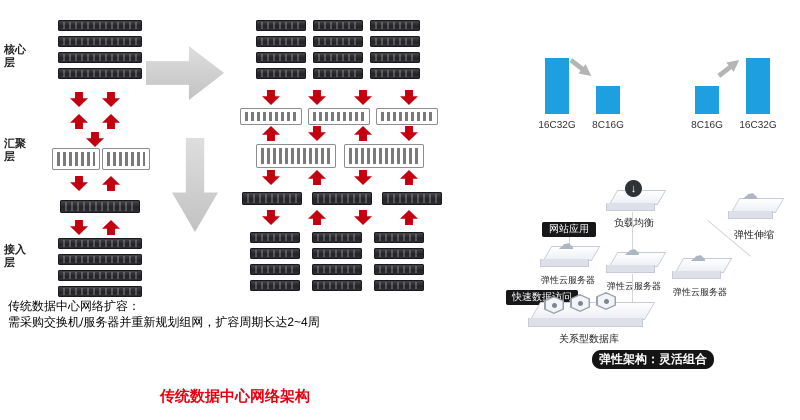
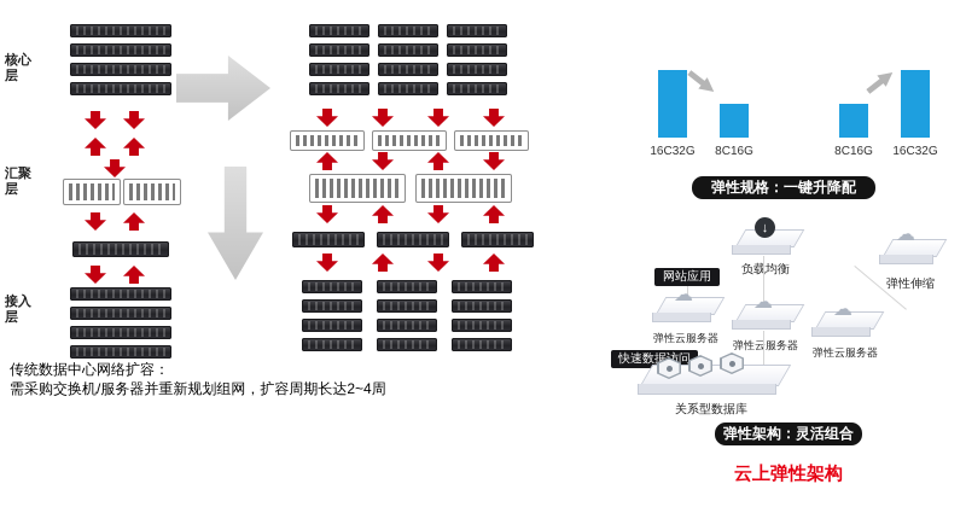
  核心层
  汇聚层
  接入层
  传统数据中心网络扩容：
  需采购交换机/服务器并重新规划组网，扩容周期长达2~4周
- 传统数据中心网络架构
  16C32G
  8C16G
  8C16G
  16C32G
+ 弹性规格：一键升降配
  ↓
  负载均衡
  网站应用
  ☁
  弹性伸缩
  ☁
  弹性云服务器
  ☁
  弹性云服务器
  ☁
  弹性云服务器
  快速数据问
  关系型数据库
  弹性架构：灵活组合
+ 云上弹性架构
